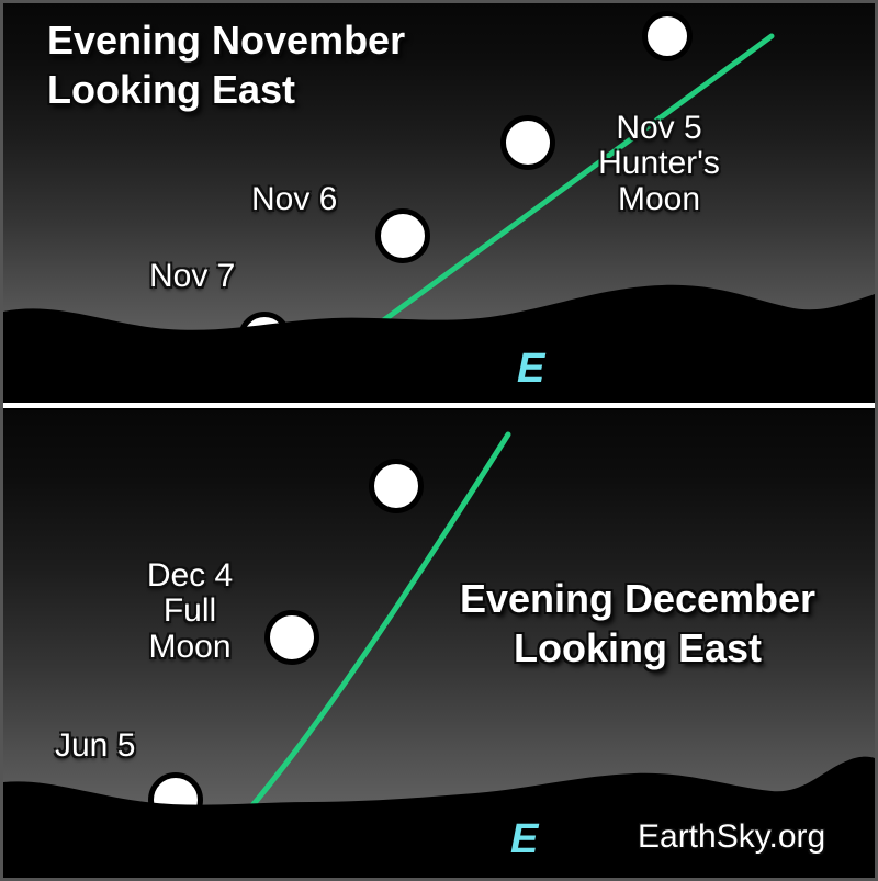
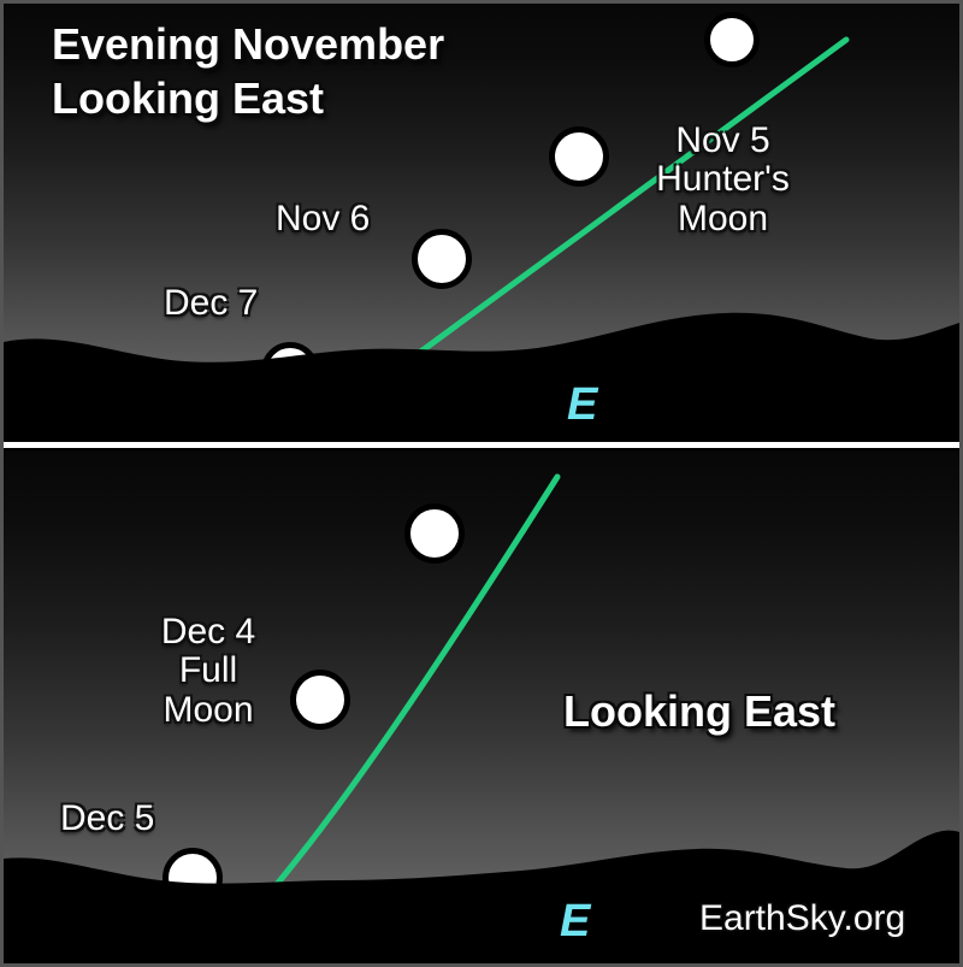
  Evening November
  Looking East
  Nov 5
  Hunter's
  Moon
  Nov 6
- Nov 7
+ Dec 7
  E
- Evening December
  Looking East
  Dec 4
  Full
  Moon
- Jun 5
+ Dec 5
  E
  EarthSky.org
